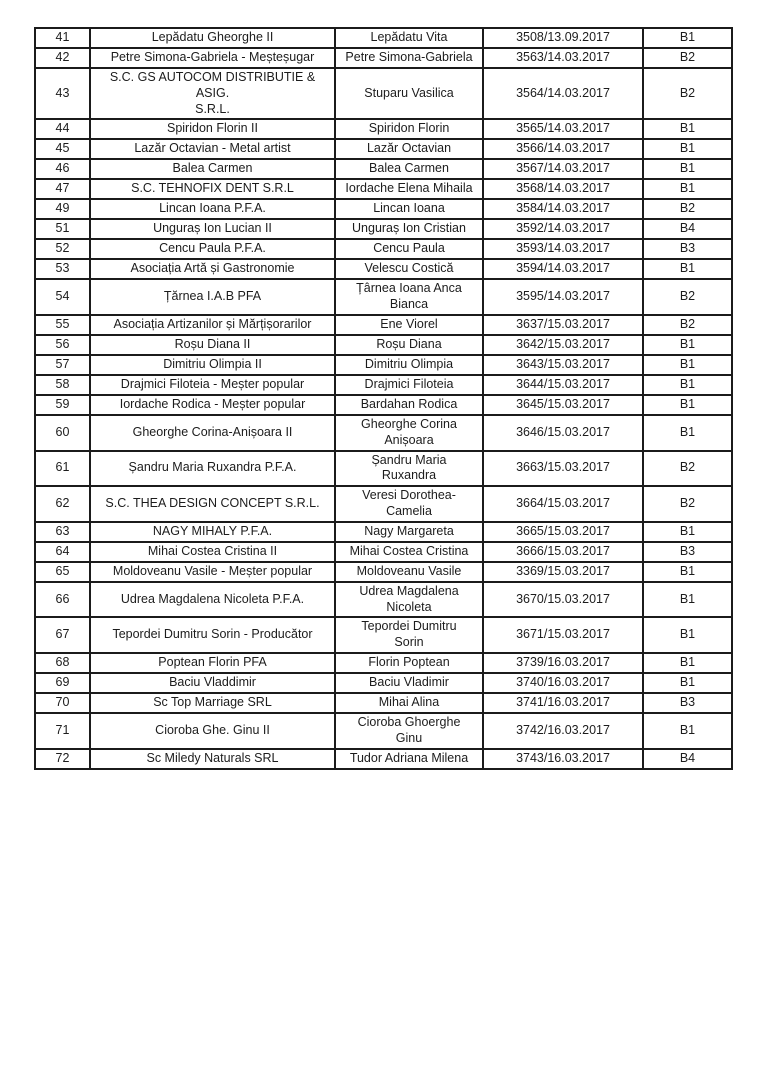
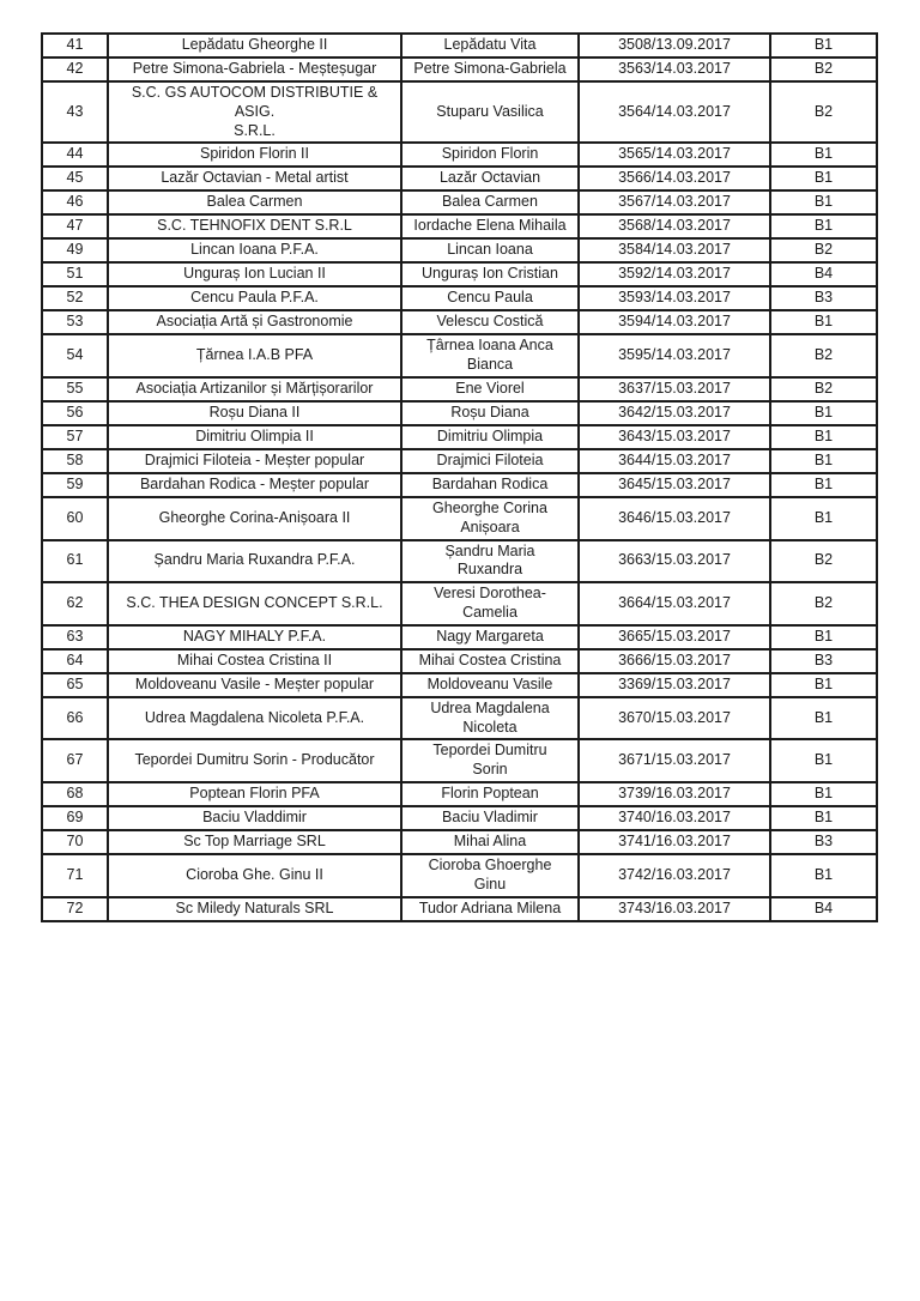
  41	Lepădatu Gheorghe II	Lepădatu Vita	3508/13.09.2017	B1
  42	Petre Simona-Gabriela - Meșteșugar	Petre Simona-Gabriela	3563/14.03.2017	B2
  43	S.C. GS AUTOCOM DISTRIBUTIE & ASIG. S.R.L.	Stuparu Vasilica	3564/14.03.2017	B2
  44	Spiridon Florin II	Spiridon Florin	3565/14.03.2017	B1
  45	Lazăr Octavian - Metal artist	Lazăr Octavian	3566/14.03.2017	B1
  46	Balea Carmen	Balea Carmen	3567/14.03.2017	B1
  47	S.C. TEHNOFIX DENT S.R.L	Iordache Elena Mihaila	3568/14.03.2017	B1
  49	Lincan Ioana P.F.A.	Lincan Ioana	3584/14.03.2017	B2
  51	Unguraș Ion Lucian II	Unguraș Ion Cristian	3592/14.03.2017	B4
  52	Cencu Paula P.F.A.	Cencu Paula	3593/14.03.2017	B3
  53	Asociația Artă și Gastronomie	Velescu Costică	3594/14.03.2017	B1
  54	Țărnea I.A.B PFA	Țârnea Ioana Anca Bianca	3595/14.03.2017	B2
  55	Asociația Artizanilor și Mărțișorarilor	Ene Viorel	3637/15.03.2017	B2
  56	Roșu Diana II	Roșu Diana	3642/15.03.2017	B1
  57	Dimitriu Olimpia II	Dimitriu Olimpia	3643/15.03.2017	B1
  58	Drajmici Filoteia - Meșter popular	Drajmici Filoteia	3644/15.03.2017	B1
- 59	Iordache Rodica - Meșter popular	Bardahan Rodica	3645/15.03.2017	B1
+ 59	Bardahan Rodica - Meșter popular	Bardahan Rodica	3645/15.03.2017	B1
  60	Gheorghe Corina-Anișoara II	Gheorghe Corina Anișoara	3646/15.03.2017	B1
  61	Șandru Maria Ruxandra P.F.A.	Șandru Maria Ruxandra	3663/15.03.2017	B2
  62	S.C. THEA DESIGN CONCEPT S.R.L.	Veresi Dorothea- Camelia	3664/15.03.2017	B2
  63	NAGY MIHALY P.F.A.	Nagy Margareta	3665/15.03.2017	B1
  64	Mihai Costea Cristina II	Mihai Costea Cristina	3666/15.03.2017	B3
  65	Moldoveanu Vasile - Meșter popular	Moldoveanu Vasile	3369/15.03.2017	B1
  66	Udrea Magdalena Nicoleta P.F.A.	Udrea Magdalena Nicoleta	3670/15.03.2017	B1
  67	Tepordei Dumitru Sorin - Producător	Tepordei Dumitru Sorin	3671/15.03.2017	B1
  68	Poptean Florin PFA	Florin Poptean	3739/16.03.2017	B1
  69	Baciu Vladdimir	Baciu Vladimir	3740/16.03.2017	B1
  70	Sc Top Marriage SRL	Mihai Alina	3741/16.03.2017	B3
  71	Cioroba Ghe. Ginu II	Cioroba Ghoerghe Ginu	3742/16.03.2017	B1
  72	Sc Miledy Naturals SRL	Tudor Adriana Milena	3743/16.03.2017	B4
